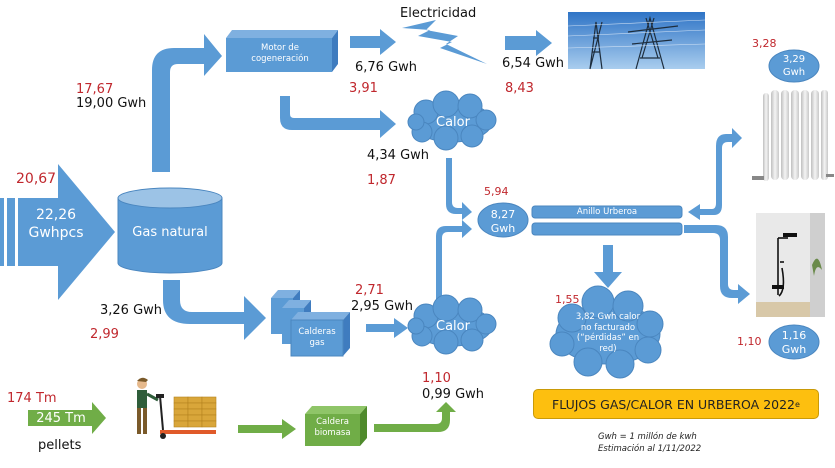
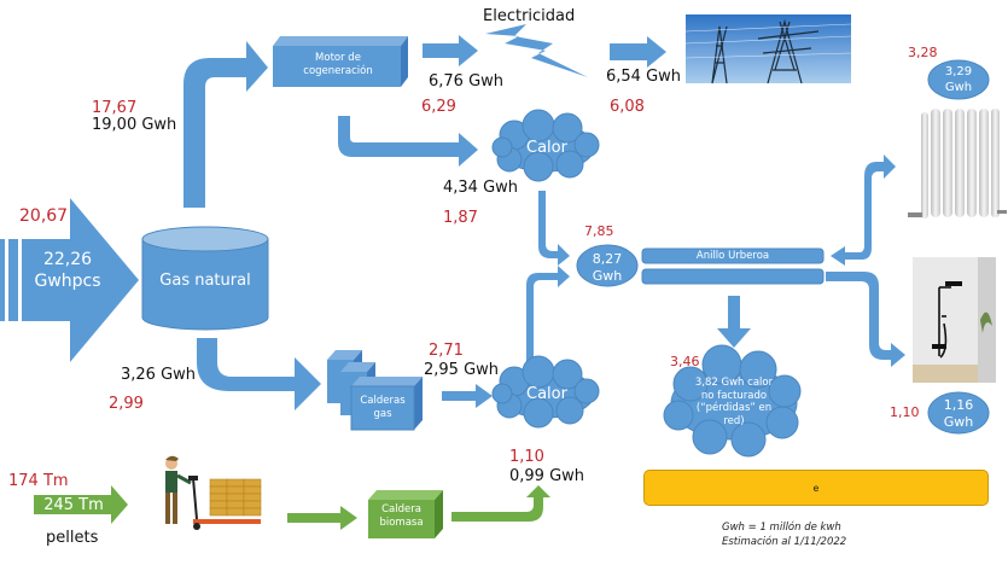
  20,67
  22,26
  Gwhpcs
  Gas natural
  17,67
  19,00 Gwh
  Motor de cogeneración
  Electricidad
  6,76 Gwh
- 3,91
+ 6,29
  6,54 Gwh
- 8,43
+ 6,08
  Calor
  4,34 Gwh
  1,87
- 5,94
+ 7,85
  8,27
  Gwh
  Anillo Urberoa
  3,28
  3,29
  Gwh
  1,10
  1,16
  Gwh
- 1,55
+ 3,46
  3,82 Gwh calor no facturado (“pérdidas” en red)
  3,26 Gwh
  2,99
  Calderas gas
  2,71
  2,95 Gwh
  Calor
  1,10
  0,99 Gwh
  174 Tm
  245 Tm
  pellets
  Caldera biomasa
- FLUJOS GAS/CALOR EN URBEROA 2022
  e
  Gwh = 1 millón de kwh
  Estimación al 1/11/2022
